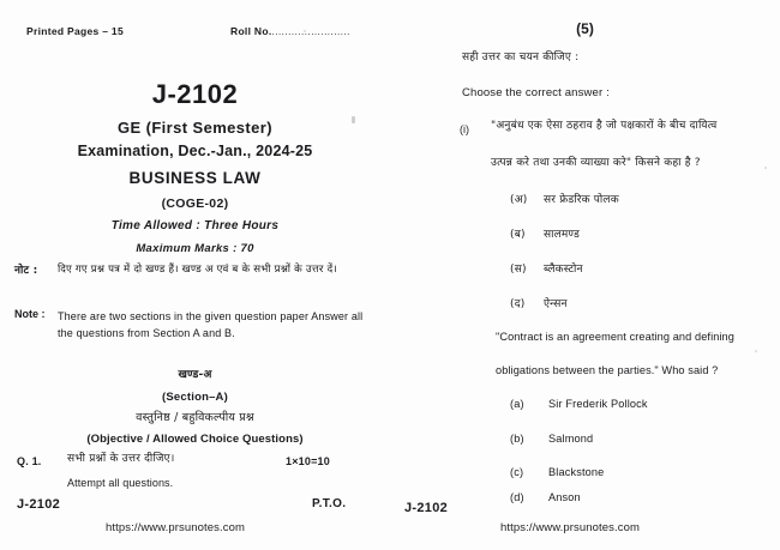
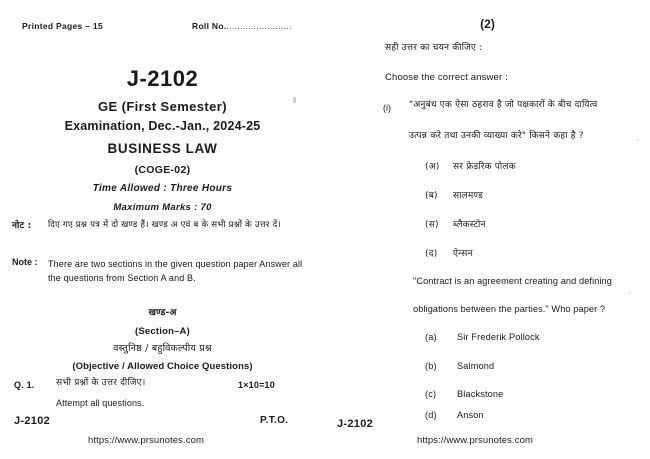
  Printed Pages – 15
  Roll No........................
  J-2102
  GE (First Semester)
  Examination, Dec.-Jan., 2024-25
  BUSINESS LAW
  (COGE-02)
  Time Allowed : Three Hours
  Maximum Marks : 70
  नोट :
  दिए गए प्रश्न पत्र में दो खण्ड हैं। खण्ड अ एवं ब के सभी प्रश्नों के उत्तर दें।
  Note :
  There are two sections in the given question paper Answer all the questions from Section A and B.
  खण्ड-अ
  (Section–A)
  वस्तुनिष्ठ / बहुविकल्पीय प्रश्न
  (Objective / Allowed Choice Questions)
  Q. 1.
  सभी प्रश्नों के उत्तर दीजिए।
  1×10=10
  Attempt all questions.
  J-2102
  P.T.O.
  https://www.prsunotes.com
- (5)
+ (2)
  सही उत्तर का चयन कीजिए :
  Choose the correct answer :
  (i)
  "अनुबंध एक ऐसा ठहराव है जो पक्षकारों के बीच दायित्व
  उत्पन्न करे तथा उनकी व्याख्या करे" किसने कहा है ?
  (अ)
  सर फ्रेडरिक पोलक
  (ब)
  सालमण्ड
  (स)
  ब्लैकस्टोन
  (द)
  ऐन्सन
  "Contract is an agreement creating and defining
- obligations between the parties." Who said ?
+ obligations between the parties." Who paper ?
  (a)
  Sir Frederik Pollock
  (b)
  Salmond
  (c)
  Blackstone
  (d)
  Anson
  J-2102
  https://www.prsunotes.com
